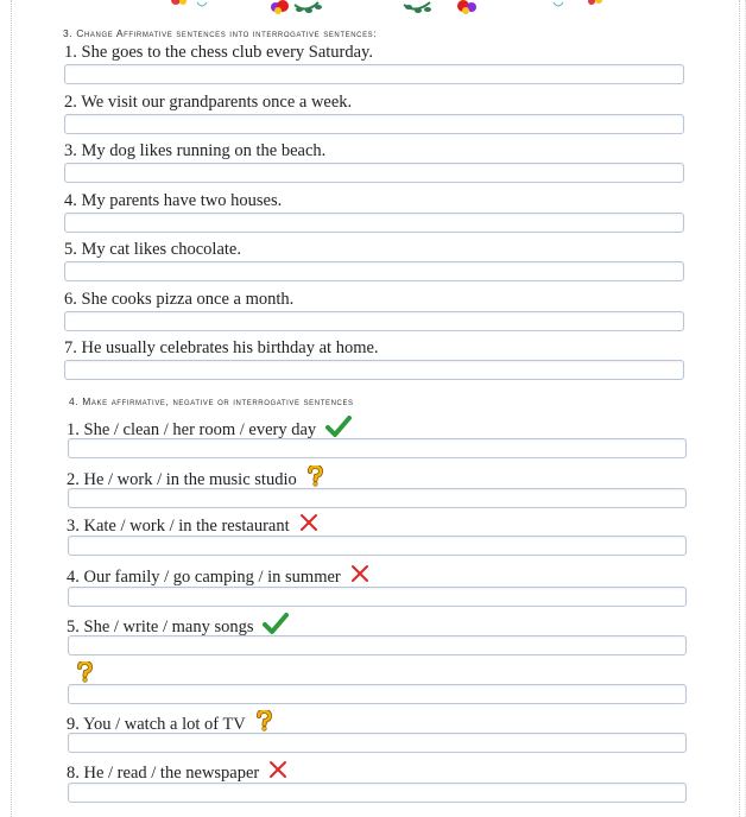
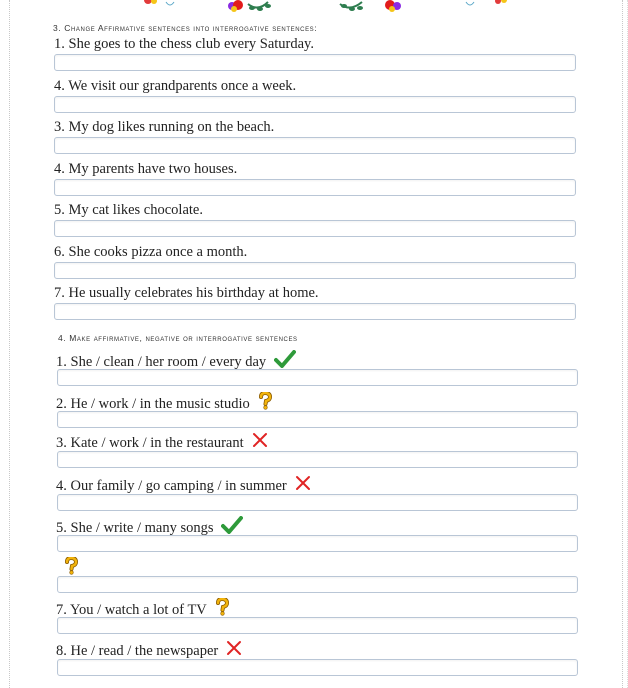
  3. Change Affirmative sentences into interrogative sentences:
  1. She goes to the chess club every Saturday.
- 2. We visit our grandparents once a week.
+ 4. We visit our grandparents once a week.
  3. My dog likes running on the beach.
  4. My parents have two houses.
  5. My cat likes chocolate.
  6. She cooks pizza once a month.
  7. He usually celebrates his birthday at home.
  4. Make affirmative, negative or interrogative sentences
  1. She / clean / her room / every day
  2. He / work / in the music studio
  3. Kate / work / in the restaurant
  4. Our family / go camping / in summer
  5. She / write / many songs
- 9. You / watch a lot of TV
+ 7. You / watch a lot of TV
  8. He / read / the newspaper
